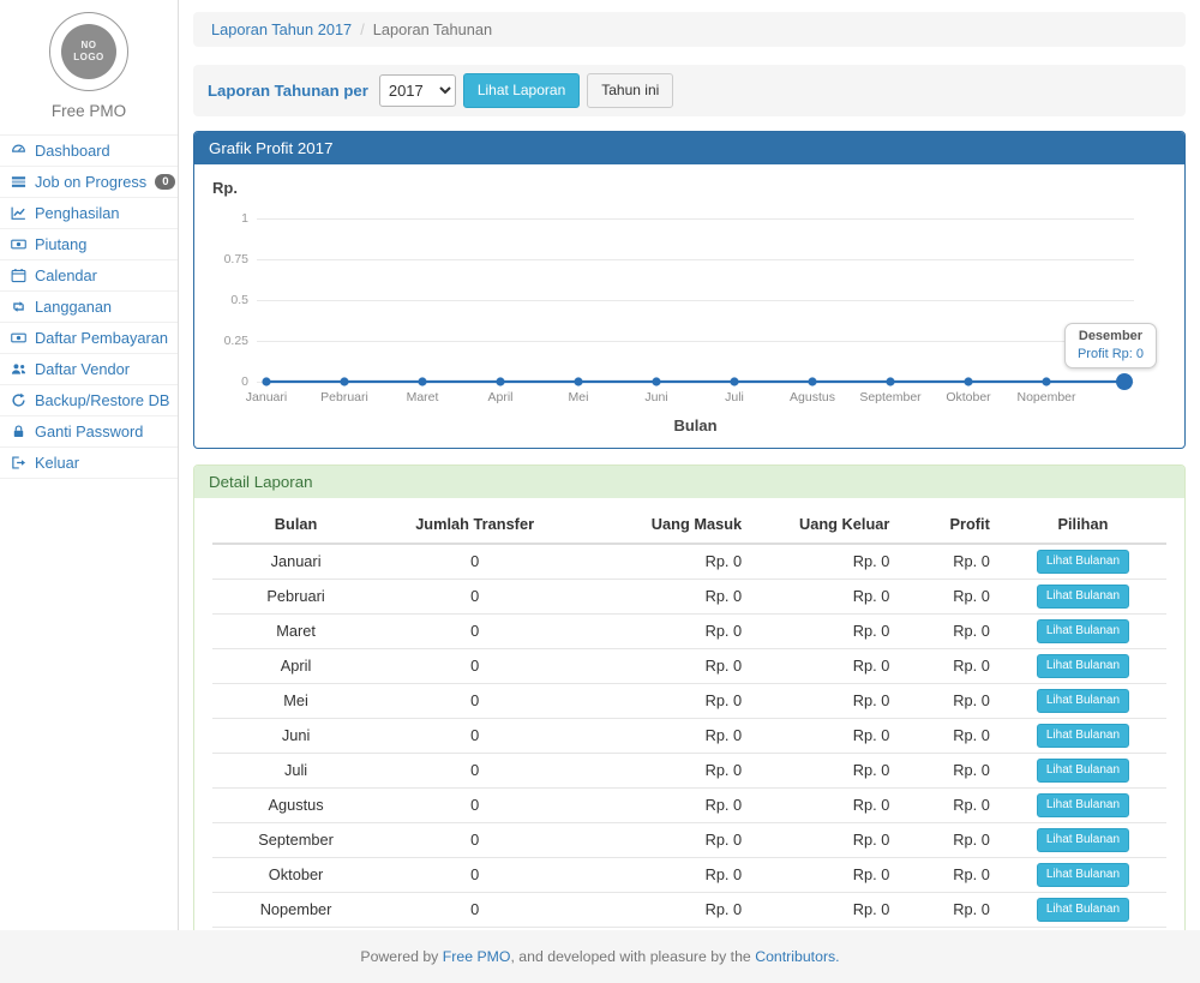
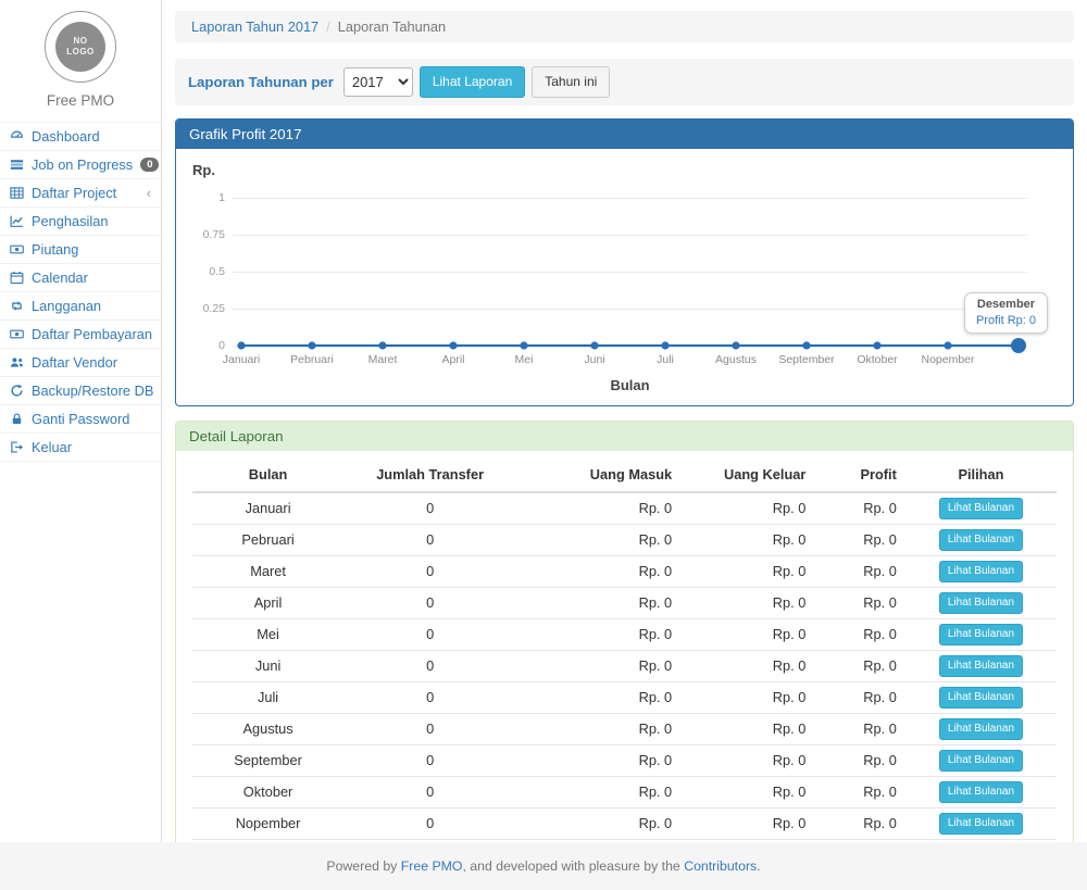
  NO
  LOGO
  Free PMO
  Dashboard
  Job on Progress
  0
+ Daftar Project
+ ‹
  Penghasilan
  Piutang
  Calendar
  Langganan
  Daftar Pembayaran
  Daftar Vendor
  Backup/Restore DB
  Ganti Password
  Keluar
  Laporan Tahun 2017 / Laporan Tahunan
  Laporan Tahunan per
  2017
  Lihat Laporan
  Tahun ini
  Grafik Profit 2017
  Rp.
  0
  0.25
  0.5
  0.75
  1
  Januari
  Pebruari
  Maret
  April
  Mei
  Juni
  Juli
  Agustus
  September
  Oktober
  Nopember
  Bulan
  Desember
  Profit Rp: 0
  Detail Laporan
  Bulan	Jumlah Transfer	Uang Masuk	Uang Keluar	Profit	Pilihan
  Januari	0	Rp. 0	Rp. 0	Rp. 0	Lihat Bulanan
  Pebruari	0	Rp. 0	Rp. 0	Rp. 0	Lihat Bulanan
  Maret	0	Rp. 0	Rp. 0	Rp. 0	Lihat Bulanan
  April	0	Rp. 0	Rp. 0	Rp. 0	Lihat Bulanan
  Mei	0	Rp. 0	Rp. 0	Rp. 0	Lihat Bulanan
  Juni	0	Rp. 0	Rp. 0	Rp. 0	Lihat Bulanan
  Juli	0	Rp. 0	Rp. 0	Rp. 0	Lihat Bulanan
  Agustus	0	Rp. 0	Rp. 0	Rp. 0	Lihat Bulanan
  September	0	Rp. 0	Rp. 0	Rp. 0	Lihat Bulanan
  Oktober	0	Rp. 0	Rp. 0	Rp. 0	Lihat Bulanan
  Nopember	0	Rp. 0	Rp. 0	Rp. 0	Lihat Bulanan
  Powered by Free PMO, and developed with pleasure by the Contributors.
